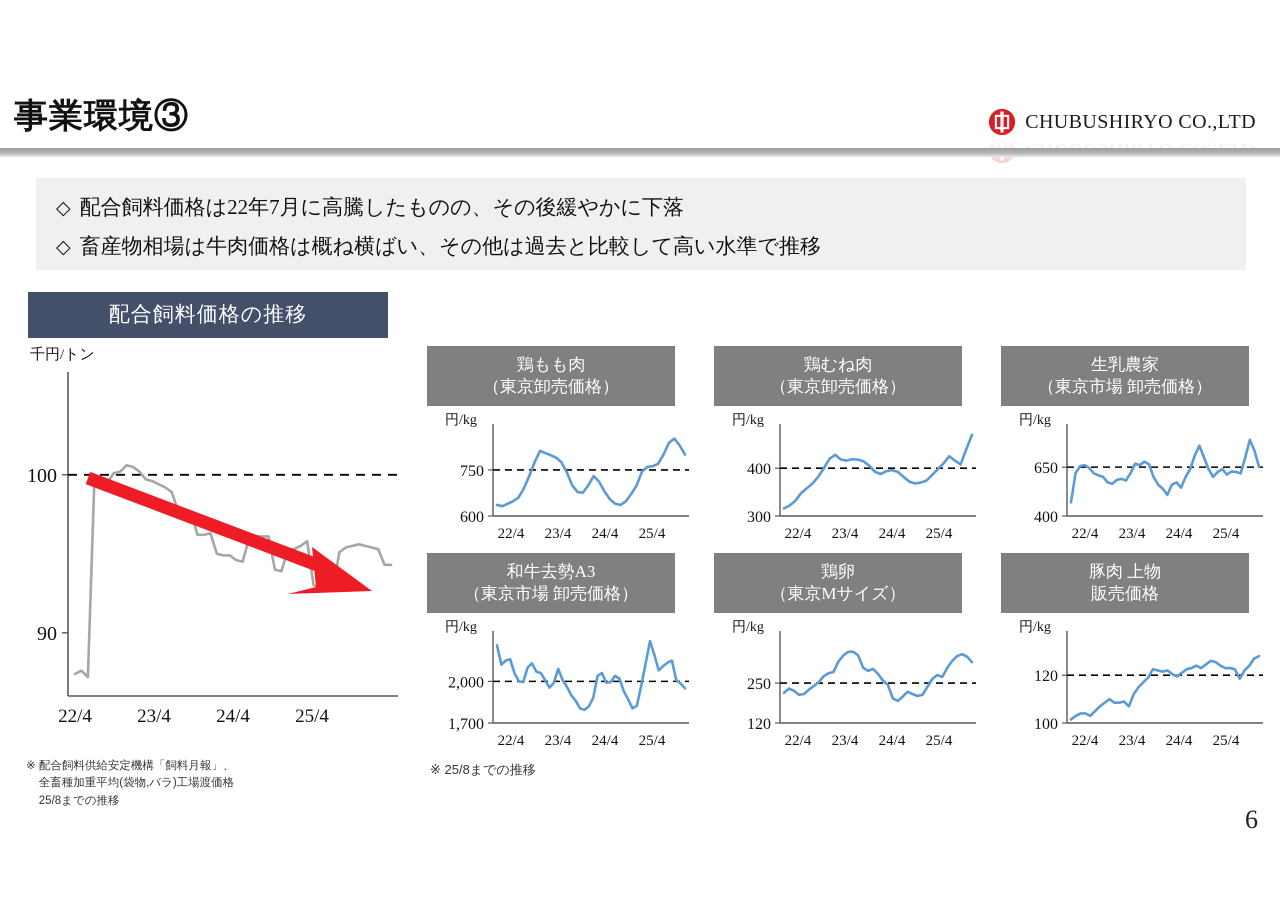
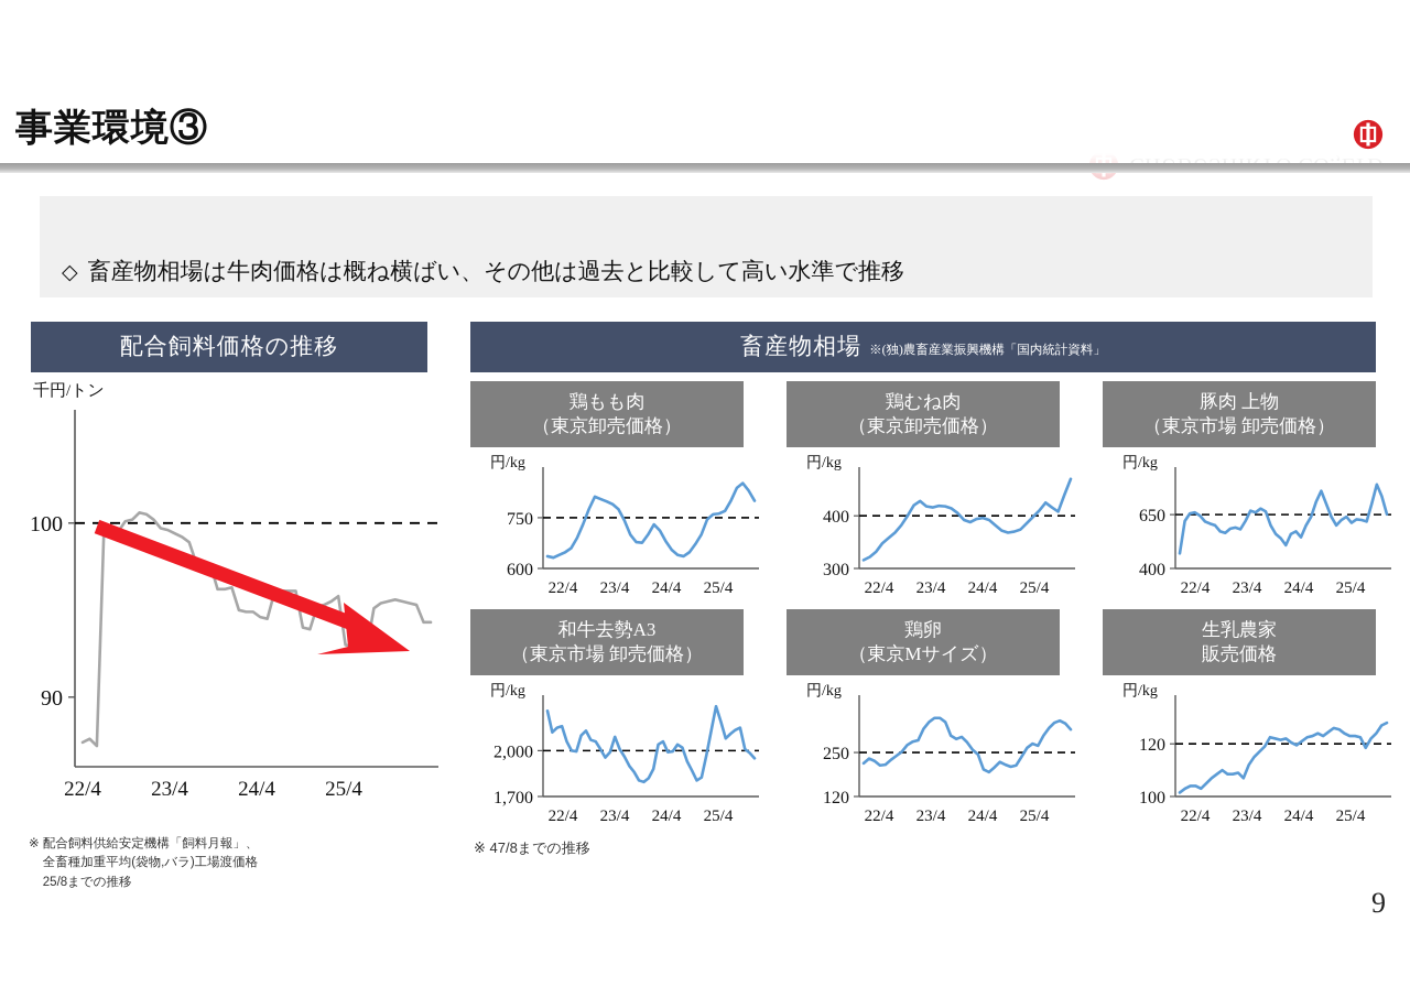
  事業環境③
- CHUBUSHIRYO CO.,LTD
- ◇ 配合飼料価格は22年7月に高騰したものの、その後緩やかに下落
  ◇ 畜産物相場は牛肉価格は概ね横ばい、その他は過去と比較して高い水準で推移
  配合飼料価格の推移
+ 畜産物相場
+ ※(独)農畜産業振興機構「国内統計資料」
  千円/トン
  90
  100
  22/4
  23/4
  24/4
  25/4
  ※ 配合飼料供給安定機構「飼料月報」、
  全畜種加重平均(袋物,バラ)工場渡価格
  25/8までの推移
  鶏もも肉
  （東京卸売価格）
  円/kg
  600
  750
  22/4
  23/4
  24/4
  25/4
  鶏むね肉
  （東京卸売価格）
  円/kg
  300
  400
  22/4
  23/4
  24/4
  25/4
- 生乳農家
+ 豚肉 上物
  （東京市場 卸売価格）
  円/kg
  400
  650
  22/4
  23/4
  24/4
  25/4
  和牛去勢A3
  （東京市場 卸売価格）
  円/kg
  1,700
  2,000
  22/4
  23/4
  24/4
  25/4
  鶏卵
  （東京Mサイズ）
  円/kg
  120
  250
  22/4
  23/4
  24/4
  25/4
- 豚肉 上物
+ 生乳農家
  販売価格
  円/kg
  100
  120
  22/4
  23/4
  24/4
  25/4
- ※ 25/8までの推移
+ ※ 47/8までの推移
- 6
+ 9
